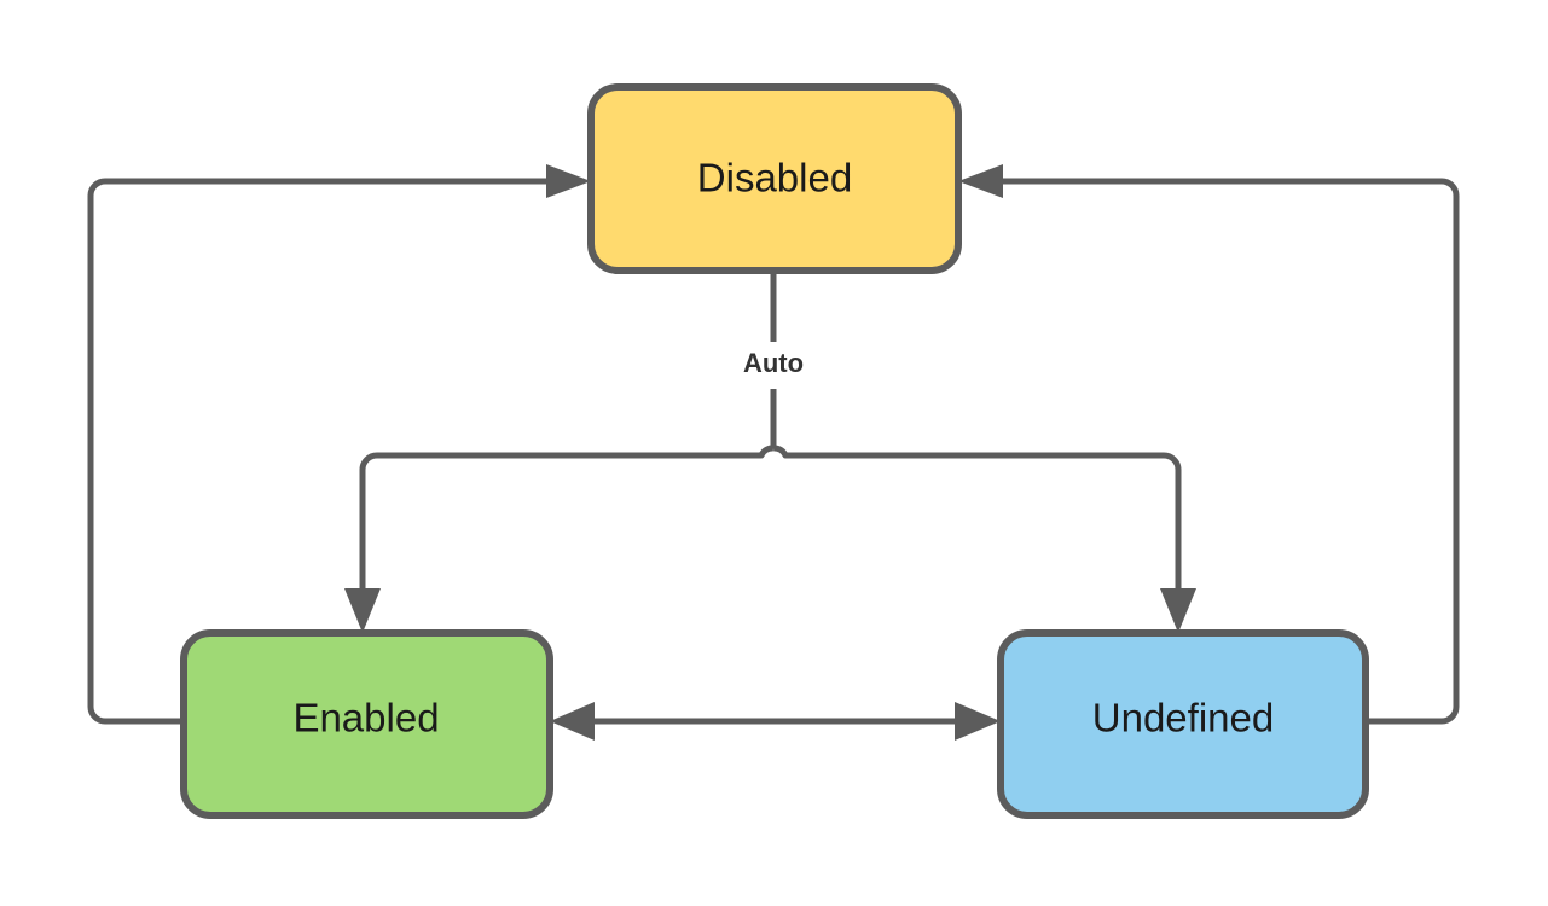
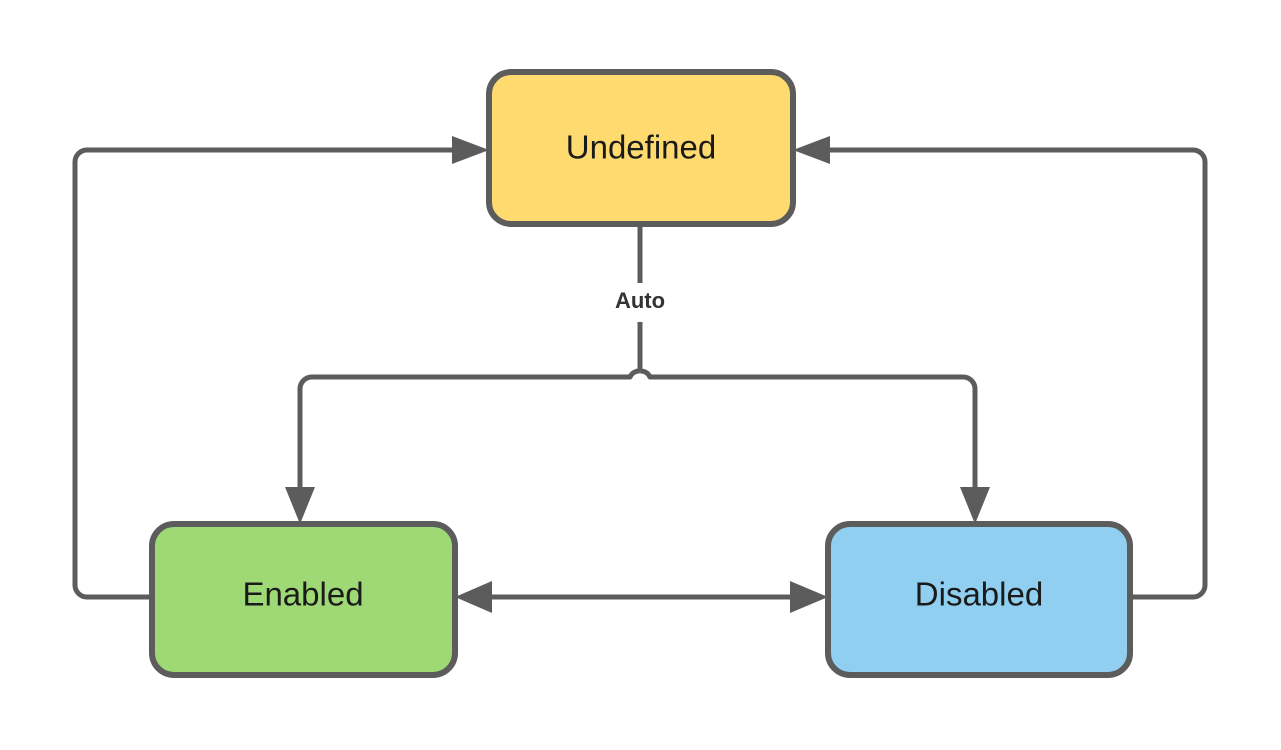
  Auto
- Disabled
+ Undefined
  Enabled
- Undefined
+ Disabled
